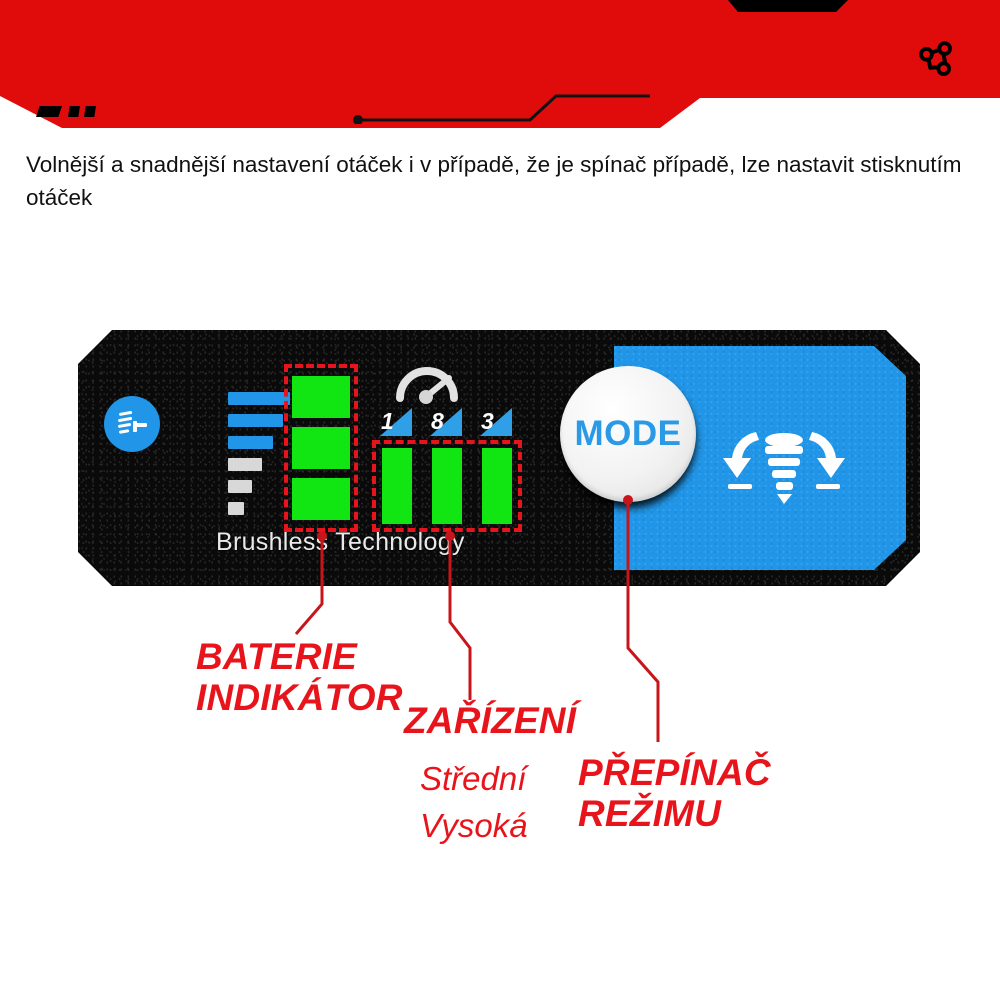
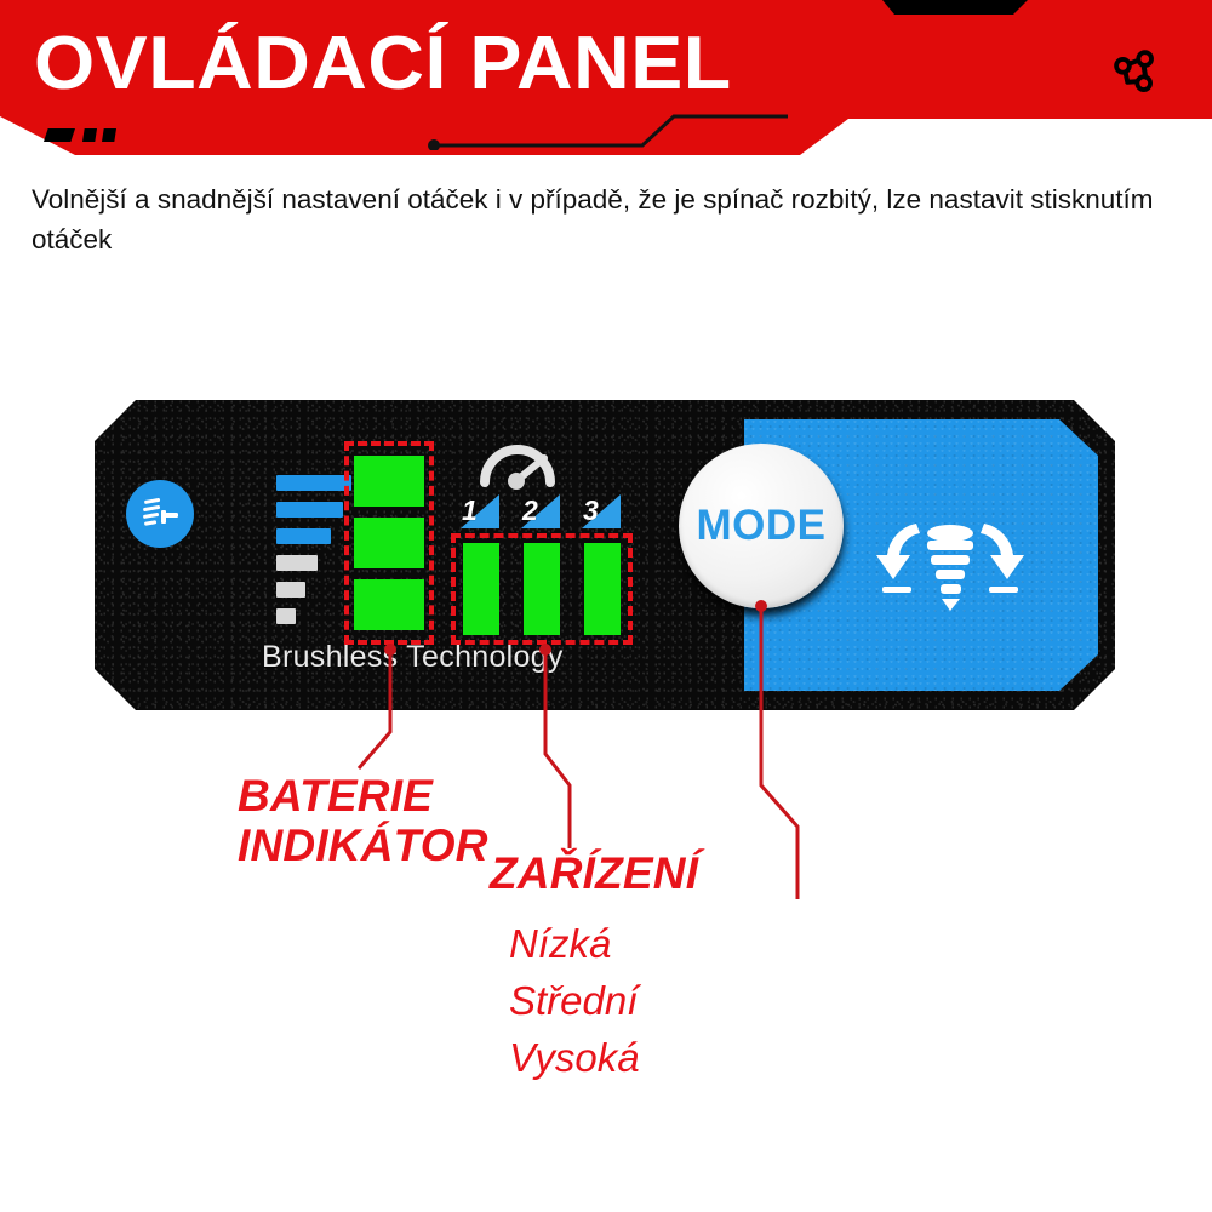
+ OVLÁDACÍ PANEL
- Volnější a snadnější nastavení otáček i v případě, že je spínač případě, lze nastavit stisknutím otáček
+ Volnější a snadnější nastavení otáček i v případě, že je spínač rozbitý, lze nastavit stisknutím otáček
  1
- 8
+ 2
  3
  Brushles Technology
  MODE
  BATERIE
  INDIKÁTOR
  ZAŘÍZENÍ
+ Nízká
  Střední
  Vysoká
- PŘEPÍNAČ
- REŽIMU
